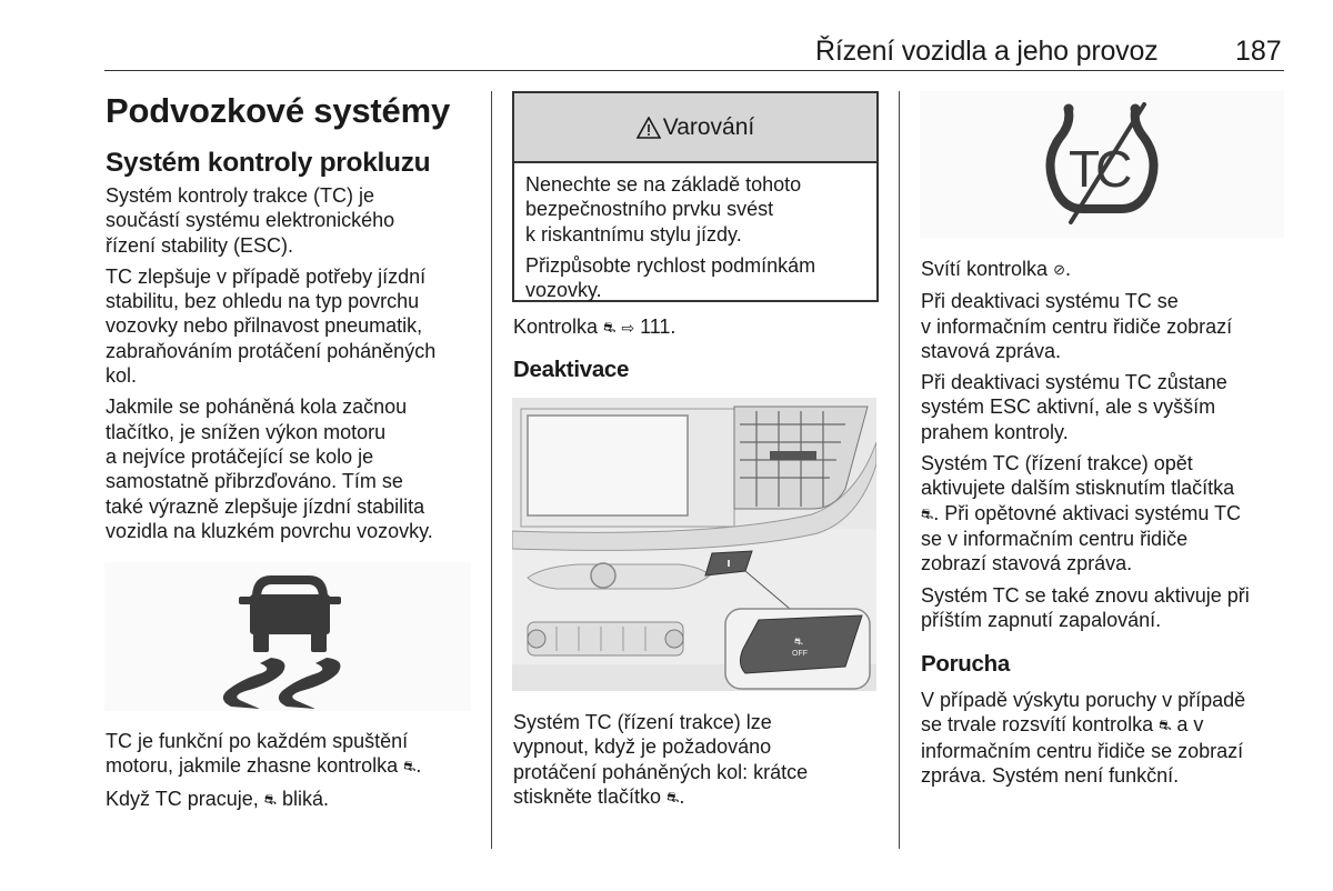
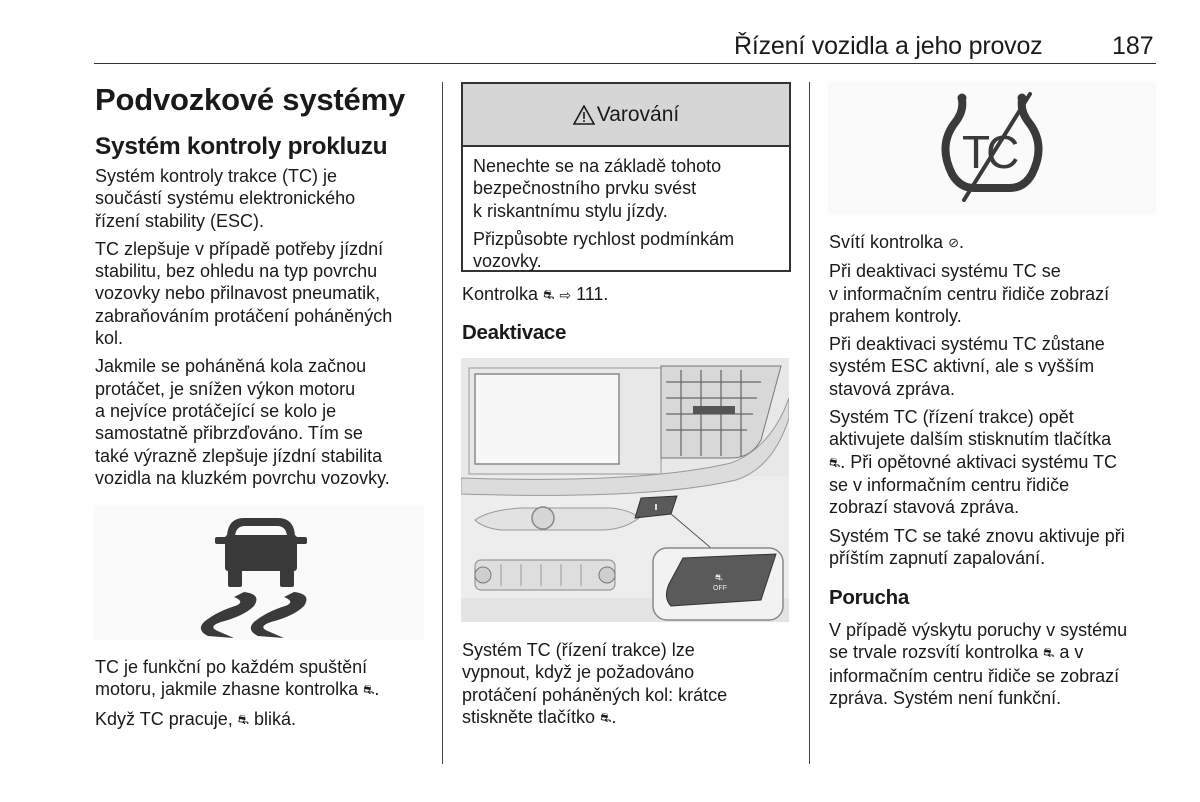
  Řízení vozidla a jeho provoz
  187
  Podvozkové systémy
  Systém kontroly prokluzu
  Systém kontroly trakce (TC) je
  součástí systému elektronického
  řízení stability (ESC).
  TC zlepšuje v případě potřeby jízdní
  stabilitu, bez ohledu na typ povrchu
  vozovky nebo přilnavost pneumatik,
  zabraňováním protáčení poháněných
  kol.
  Jakmile se poháněná kola začnou
- tlačítko, je snížen výkon motoru
+ protáčet, je snížen výkon motoru
  a nejvíce protáčející se kolo je
  samostatně přibrzďováno. Tím se
  také výrazně zlepšuje jízdní stabilita
  vozidla na kluzkém povrchu vozovky.
  TC je funkční po každém spuštění
  motoru, jakmile zhasne kontrolka ⛐.
  Když TC pracuje, ⛐ bliká.
  Varování
  Nenechte se na základě tohoto
  bezpečnostního prvku svést
  k riskantnímu stylu jízdy.
  Přizpůsobte rychlost podmínkám
  vozovky.
  Kontrolka ⛐ ⇨ 111.
  Deaktivace
  ⛐
  Systém TC (řízení trakce) lze
  vypnout, když je požadováno
  protáčení poháněných kol: krátce
  stiskněte tlačítko ⛐.
  TC
  Svítí kontrolka ⊘.
  Při deaktivaci systému TC se
  v informačním centru řidiče zobrazí
- stavová zpráva.
+ prahem kontroly.
  Při deaktivaci systému TC zůstane
  systém ESC aktivní, ale s vyšším
- prahem kontroly.
+ stavová zpráva.
  Systém TC (řízení trakce) opět
  aktivujete dalším stisknutím tlačítka
  ⛐. Při opětovné aktivaci systému TC
  se v informačním centru řidiče
  zobrazí stavová zpráva.
  Systém TC se také znovu aktivuje při
  příštím zapnutí zapalování.
  Porucha
- V případě výskytu poruchy v případě
+ V případě výskytu poruchy v systému
  se trvale rozsvítí kontrolka ⛐ a v
  informačním centru řidiče se zobrazí
  zpráva. Systém není funkční.
